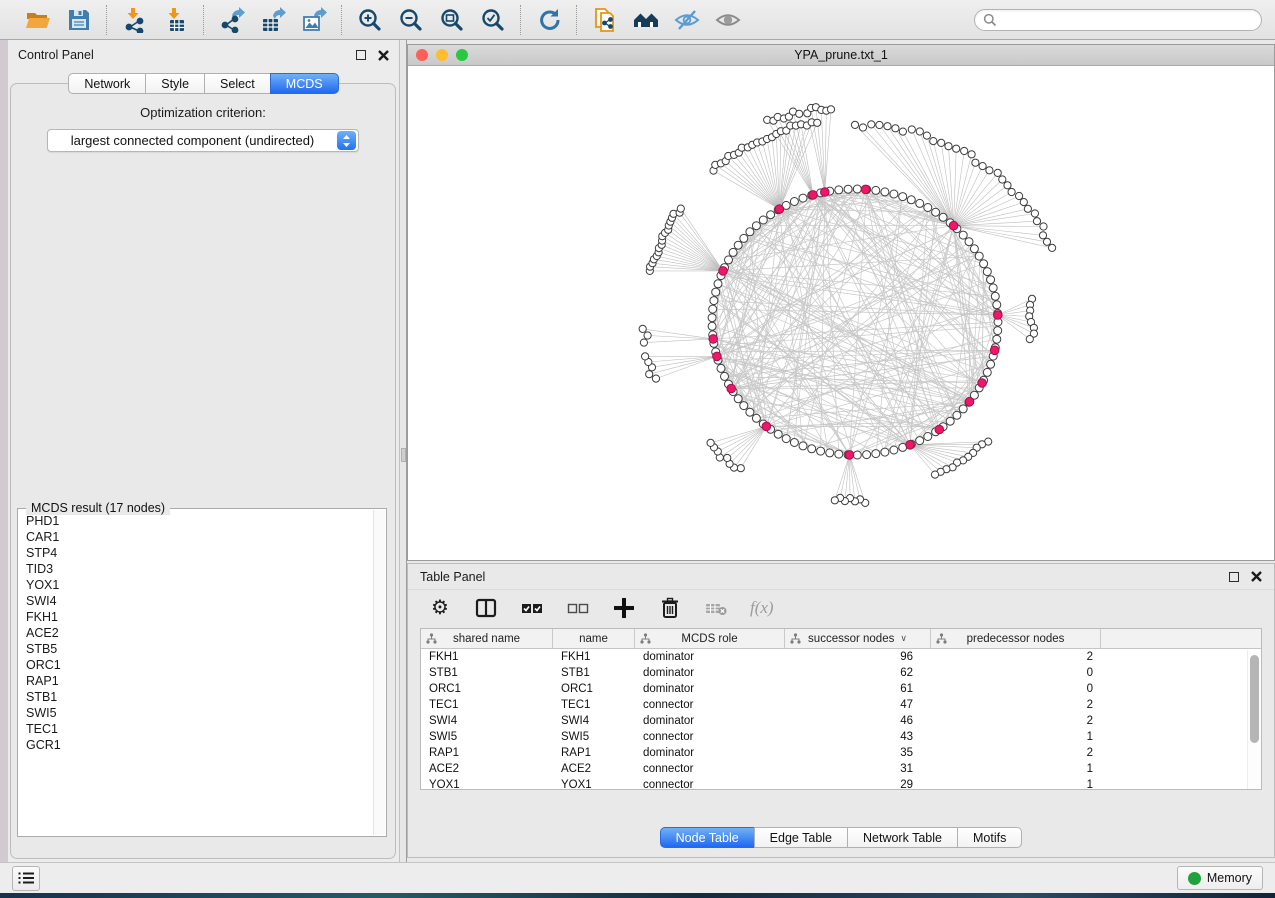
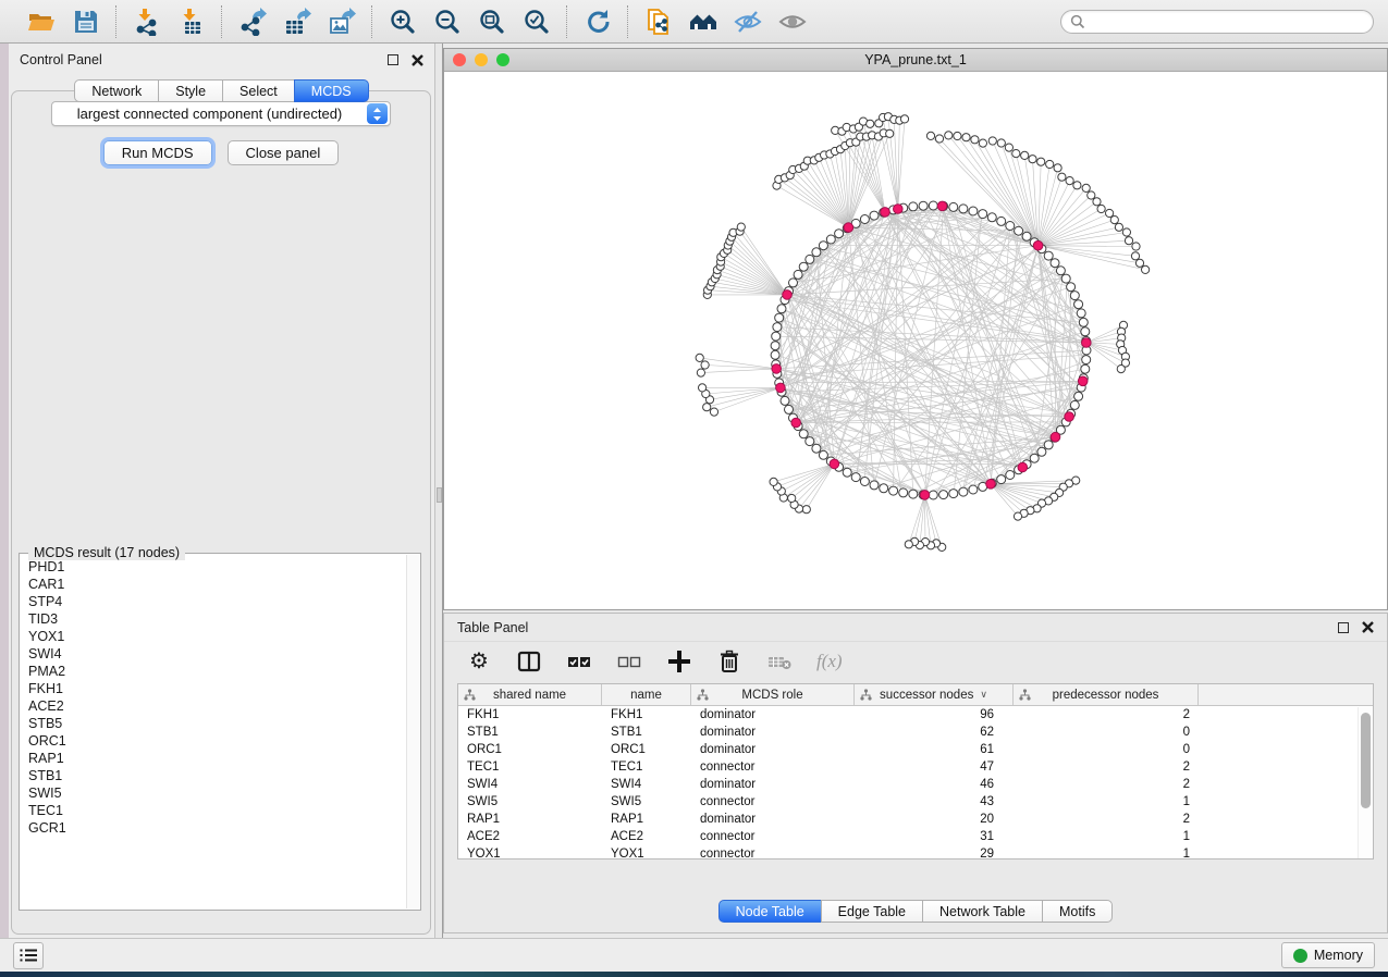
  Control Panel
  Network
  Style
  Select
  MCDS
- Optimization criterion:
  largest connected component (undirected)
+ Run MCDS
+ Close panel
  MCDS result (17 nodes)
  PHD1
  CAR1
  STP4
  TID3
  YOX1
  SWI4
+ PMA2
  FKH1
  ACE2
  STB5
  ORC1
  RAP1
  STB1
  SWI5
  TEC1
  GCR1
  YPA_prune.txt_1
  Table Panel
  ⚙
  f(x)
  shared name
  name
  MCDS role
  successor nodes
  ∨
  predecessor nodes
  FKH1
  FKH1
  dominator
  96
  2
  STB1
  STB1
  dominator
  62
  0
  ORC1
  ORC1
  dominator
  61
  0
  TEC1
  TEC1
  connector
  47
  2
  SWI4
  SWI4
  dominator
  46
  2
  SWI5
  SWI5
  connector
  43
  1
  RAP1
  RAP1
  dominator
- 35
+ 20
  2
  ACE2
  ACE2
  connector
  31
  1
  YOX1
  YOX1
  connector
  29
  1
  Node Table
  Edge Table
  Network Table
  Motifs
  Memory
